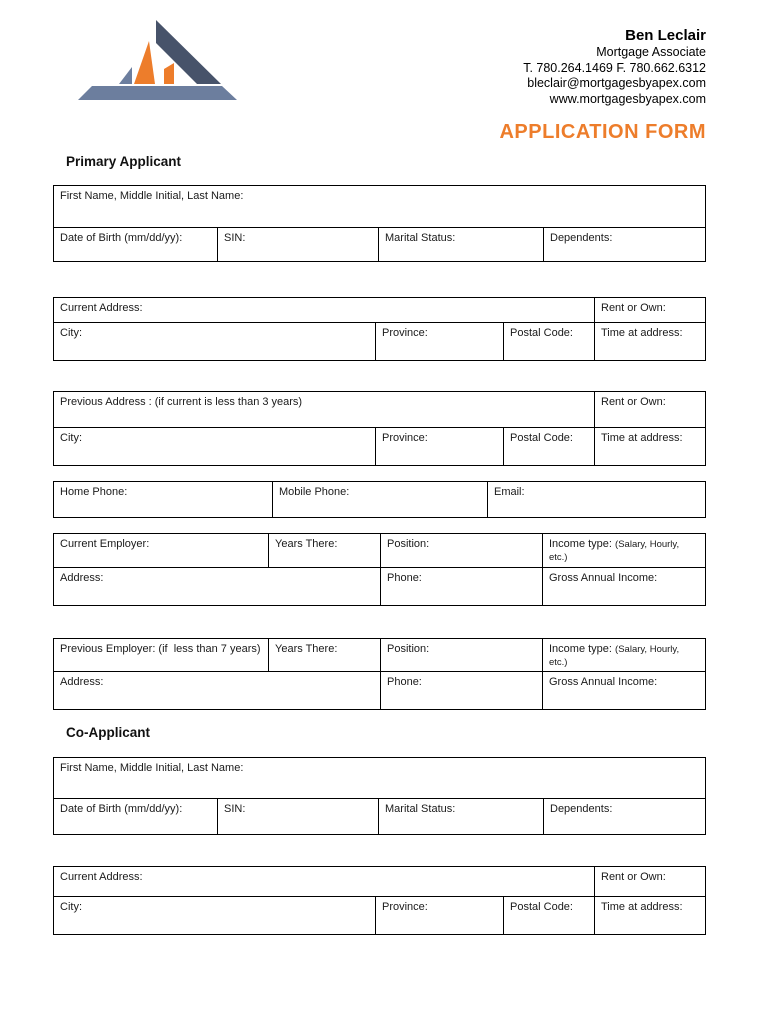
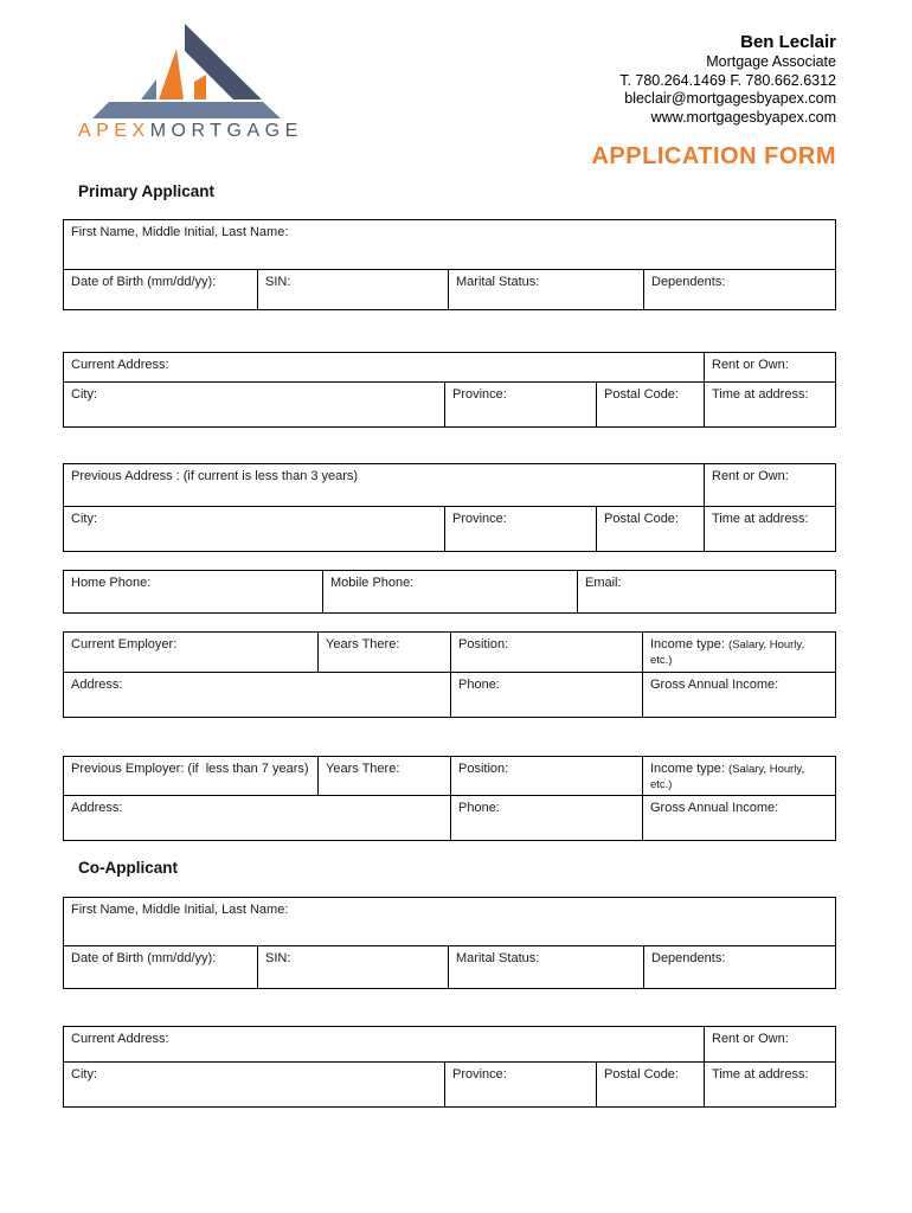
+ APEXMORTGAGE
  Ben Leclair
  Mortgage Associate
  T. 780.264.1469 F. 780.662.6312
  bleclair@mortgagesbyapex.com
  www.mortgagesbyapex.com
  APPLICATION FORM
  Primary Applicant
  First Name, Middle Initial, Last Name:
  Date of Birth (mm/dd/yy):
  SIN:
  Marital Status:
  Dependents:
  Current Address:
  Rent or Own:
  City:
  Province:
  Postal Code:
  Time at address:
  Previous Address : (if current is less than 3 years)
  Rent or Own:
  City:
  Province:
  Postal Code:
  Time at address:
  Home Phone:
  Mobile Phone:
  Email:
  Current Employer:
  Years There:
  Position:
  Income type: (Salary, Hourly, etc.)
  Address:
  Phone:
  Gross Annual Income:
  Previous Employer: (if less than 7 years)
  Years There:
  Position:
  Income type: (Salary, Hourly, etc.)
  Address:
  Phone:
  Gross Annual Income:
  Co-Applicant
  First Name, Middle Initial, Last Name:
  Date of Birth (mm/dd/yy):
  SIN:
  Marital Status:
  Dependents:
  Current Address:
  Rent or Own:
  City:
  Province:
  Postal Code:
  Time at address:
